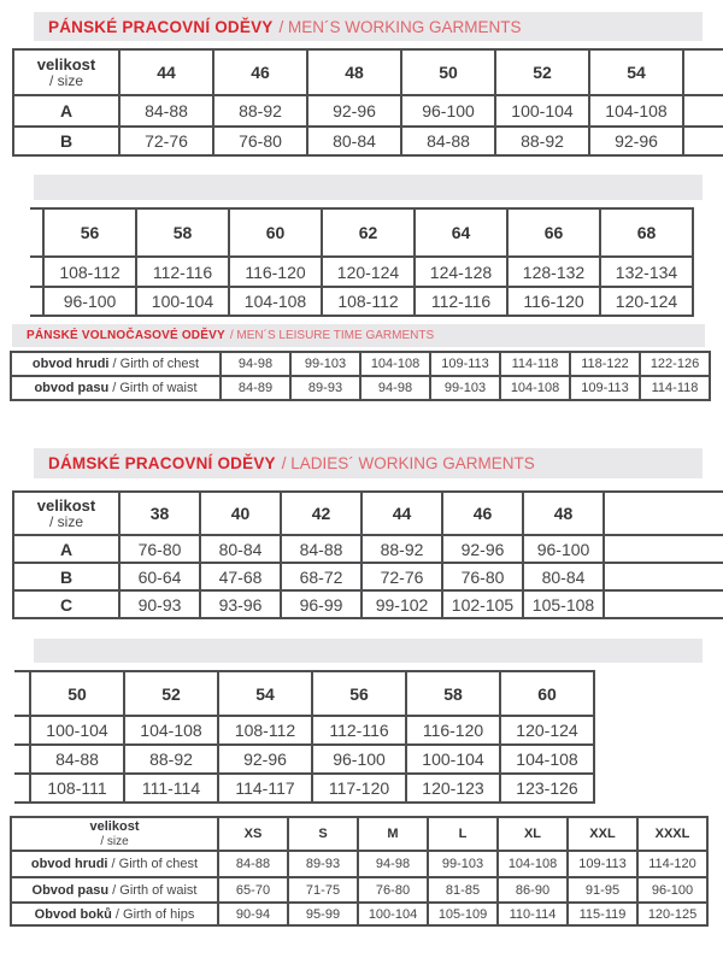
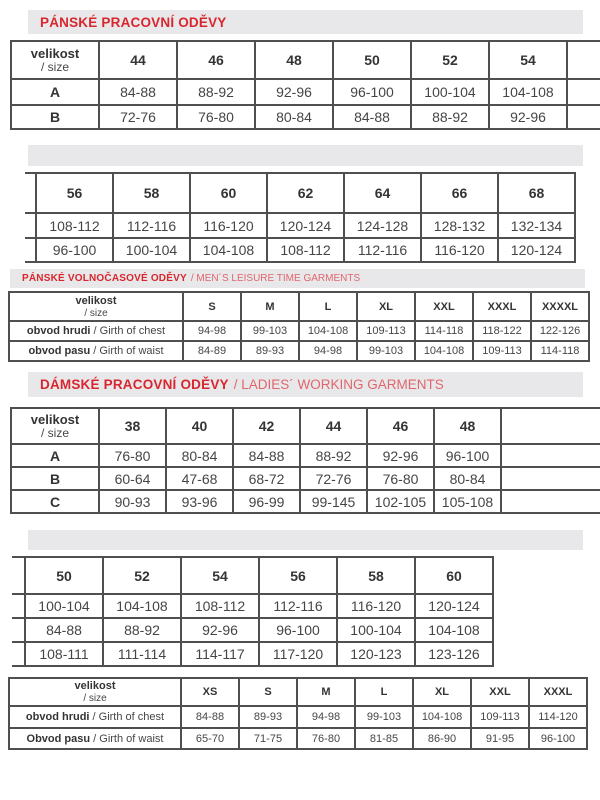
  PÁNSKÉ PRACOVNÍ ODĚVY
- / MEN´S WORKING GARMENTS
  PÁNSKÉ VOLNOČASOVÉ ODĚVY
  / MEN´S LEISURE TIME GARMENTS
  DÁMSKÉ PRACOVNÍ ODĚVY
  / LADIES´ WORKING GARMENTS
  velikost/ size	44	46	48	50	52	54
  A	84-88	88-92	92-96	96-100	100-104	104-108
  B	72-76	76-80	80-84	84-88	88-92	92-96
  	56	58	60	62	64	66	68
  	108-112	112-116	116-120	120-124	124-128	128-132	132-134
  	96-100	100-104	104-108	108-112	112-116	116-120	120-124
+ velikost/ size	S	M	L	XL	XXL	XXXL	XXXXL
  obvod hrudi / Girth of chest	94-98	99-103	104-108	109-113	114-118	118-122	122-126
  obvod pasu / Girth of waist	84-89	89-93	94-98	99-103	104-108	109-113	114-118
  velikost/ size	38	40	42	44	46	48
  A	76-80	80-84	84-88	88-92	92-96	96-100
  B	60-64	47-68	68-72	72-76	76-80	80-84
- C	90-93	93-96	96-99	99-102	102-105	105-108
+ C	90-93	93-96	96-99	99-145	102-105	105-108
  	50	52	54	56	58	60
  	100-104	104-108	108-112	112-116	116-120	120-124
  	84-88	88-92	92-96	96-100	100-104	104-108
  	108-111	111-114	114-117	117-120	120-123	123-126
  velikost/ size	XS	S	M	L	XL	XXL	XXXL
  obvod hrudi / Girth of chest	84-88	89-93	94-98	99-103	104-108	109-113	114-120
  Obvod pasu / Girth of waist	65-70	71-75	76-80	81-85	86-90	91-95	96-100
- Obvod boků / Girth of hips	90-94	95-99	100-104	105-109	110-114	115-119	120-125
